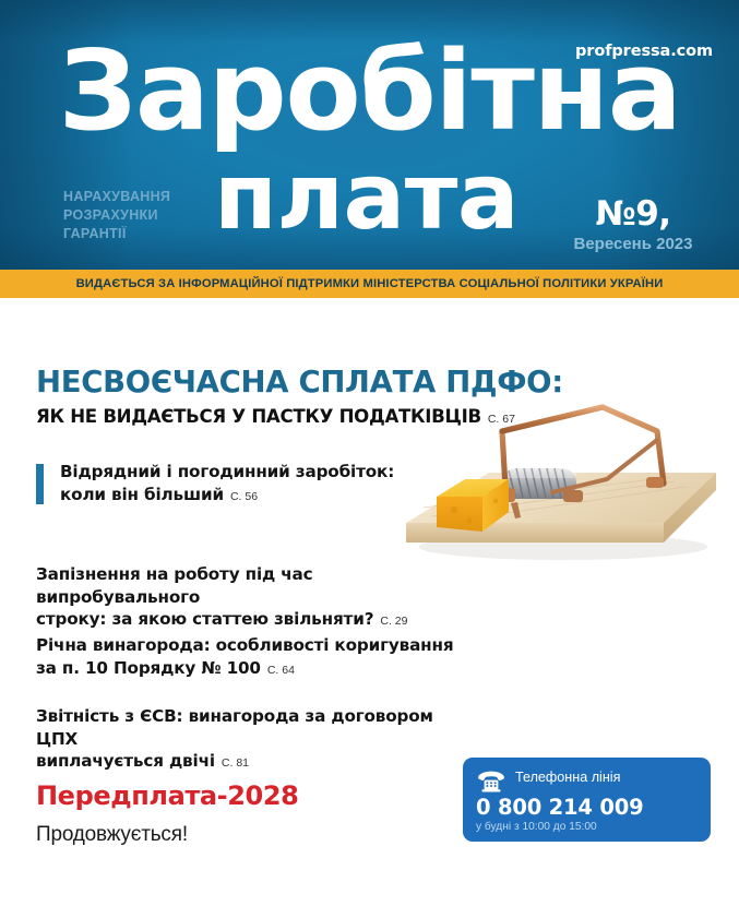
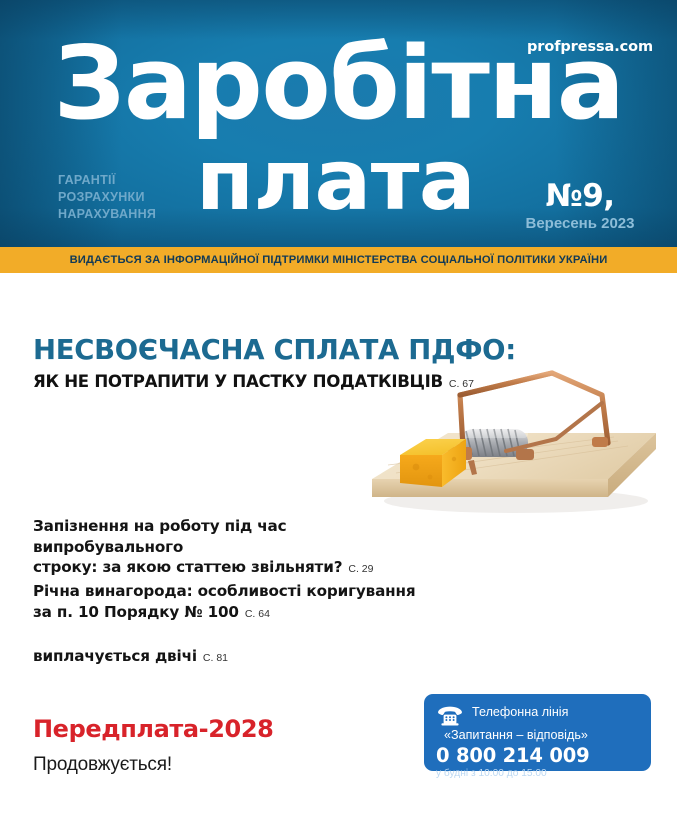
  profpressa.com
  Заробітна
  плата
- НАРАХУВАННЯ
+ ГАРАНТІЇ
  РОЗРАХУНКИ
- ГАРАНТІЇ
+ НАРАХУВАННЯ
  №9,
  Вересень 2023
  ВИДАЄТЬСЯ ЗА ІНФОРМАЦІЙНОЇ ПІДТРИМКИ МІНІСТЕРСТВА СОЦІАЛЬНОЇ ПОЛІТИКИ УКРАЇНИ
  НЕСВОЄЧАСНА СПЛАТА ПДФО:
- ЯК НЕ ВИДАЄТЬСЯ У ПАСТКУ ПОДАТКІВЦІВ С. 67
+ ЯК НЕ ПОТРАПИТИ У ПАСТКУ ПОДАТКІВЦІВ С. 67
- Відрядний і погодинний заробіток:
- коли він більший С. 56
  Запізнення на роботу під час випробувального
  строку: за якою статтею звільняти? С. 29
  Річна винагорода: особливості коригування
  за п. 10 Порядку № 100 С. 64
- Звітність з ЄСВ: винагорода за договором ЦПХ
  виплачується двічі С. 81
  Передплата-2028
  Продовжується!
  Телефонна лінія
+ «Запитання – відповідь»
  0 800 214 009
  у будні з 10:00 до 15:00
